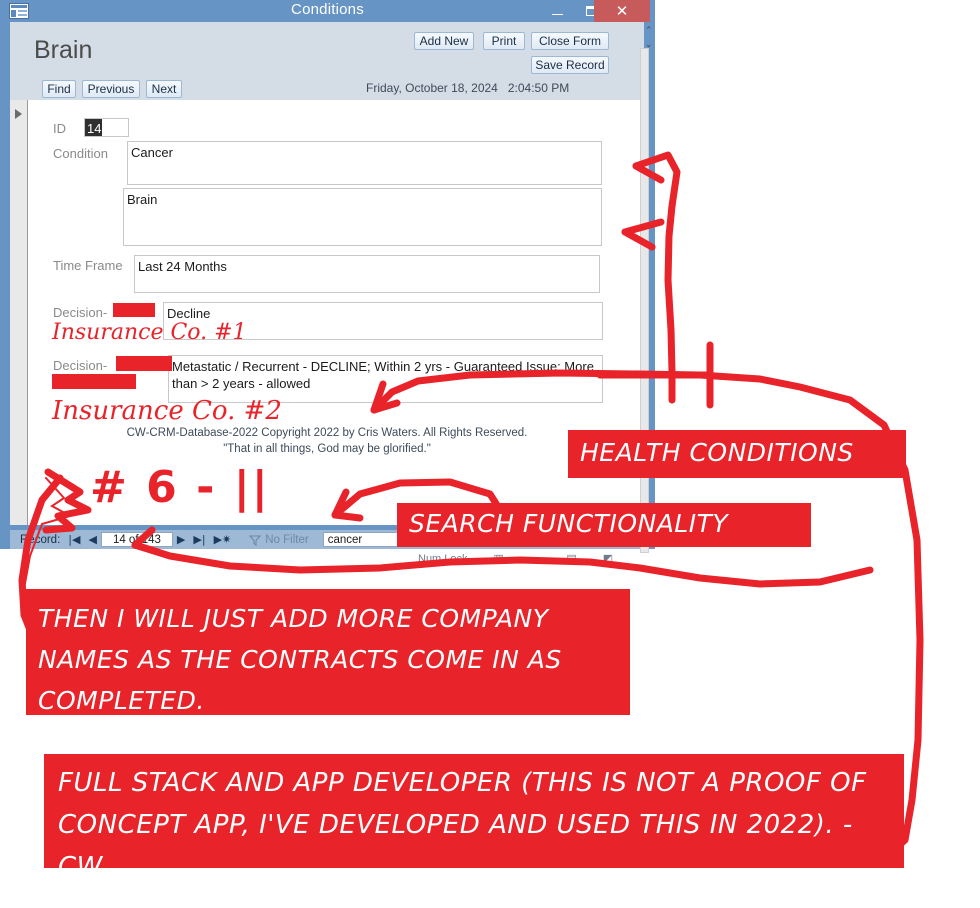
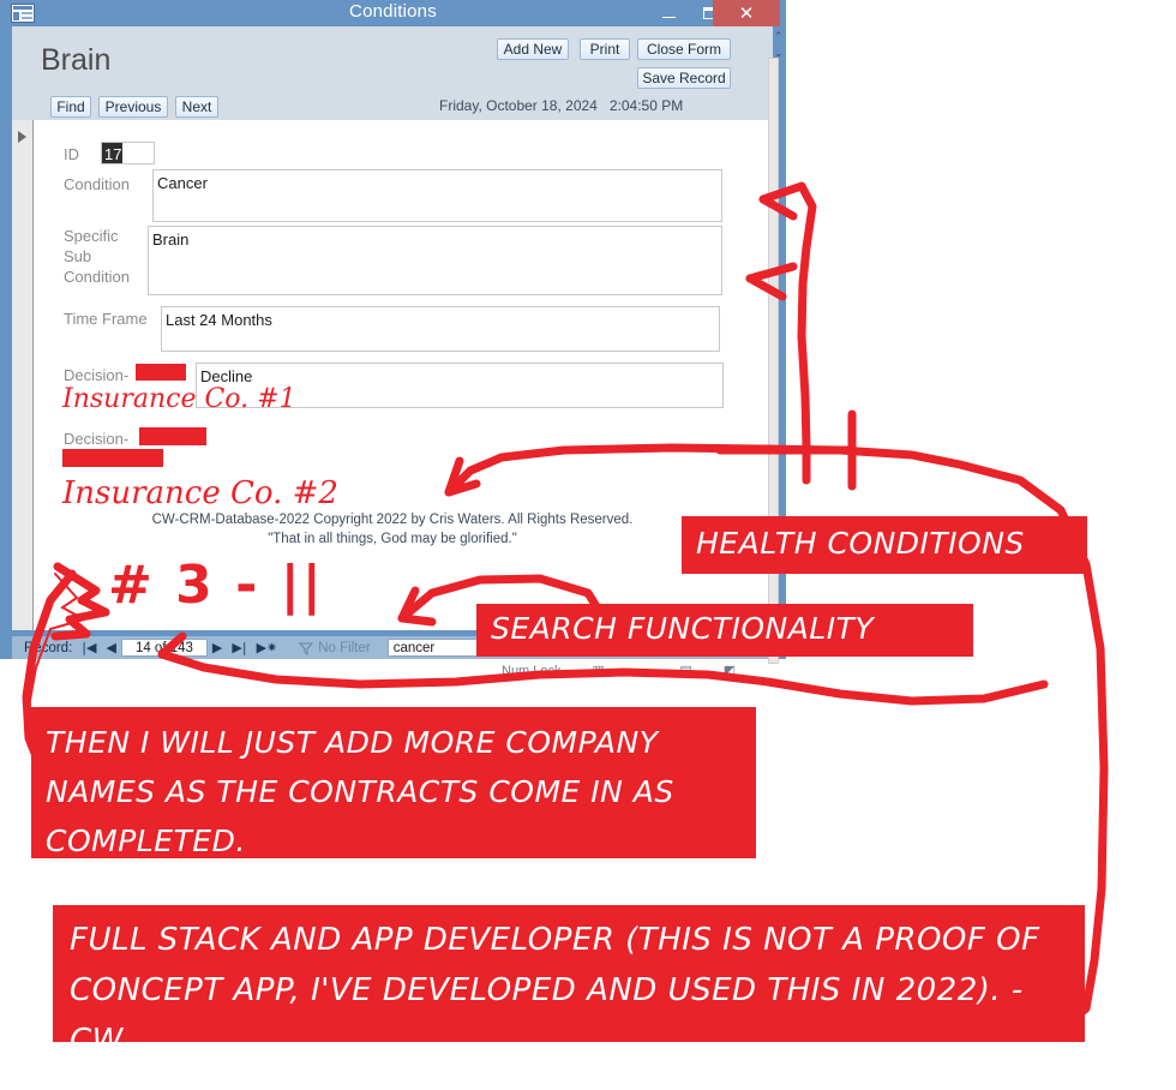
  Conditions
  ✕
  Brain
  Add New
  Print
  Close Form
  Save Record
  Find
  Previous
  Next
  Friday, October 18, 2024 2:04:50 PM
  ID
- 14
+ 17
  Condition
  Cancer
+ Specific Sub Condition
  Brain
  Time Frame
  Last 24 Months
  Decision-
  Decline
  Decision-
- Metastatic / Recurrent - DECLINE; Within 2 yrs - Guaranteed Issue; More than > 2 years - allowed
  CW-CRM-Database-2022 Copyright 2022 by Cris Waters. All Rights Reserved.
  "That in all things, God may be glorified."
  Rcord:
  |◀
  ◀
  14 o43
  ▶
  ▶|
  ▶✷
  No Filter
  cancer
  ◩
  ⌃
  ⌄
  Insurance Co. #1
  Insurance Co. #2
- # 6 - ||
+ # 3 - ||
  HEALTH CONDITIONS
  SEARCH FUNCTIONALITY
  THEN I WILL JUST ADD MORE COMPANY NAMES AS THE CONTRACTS COME IN AS COMPLETED.
  FULL STACK AND APP DEVELOPER (THIS IS NOT A PROOF OF CONCEPT APP, I'VE DEVELOPED AND USED THIS IN 2022). - CW
